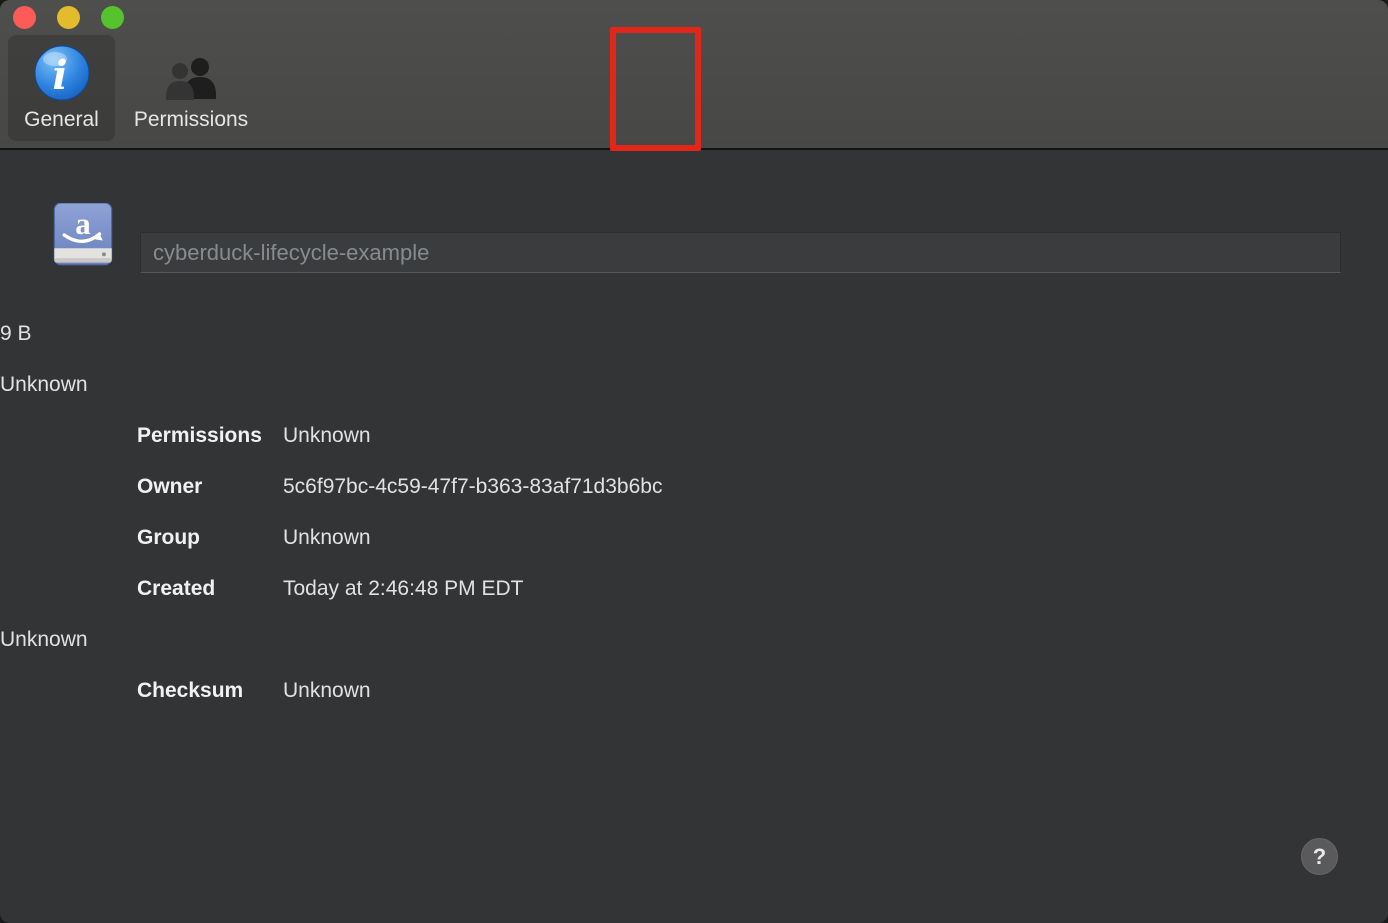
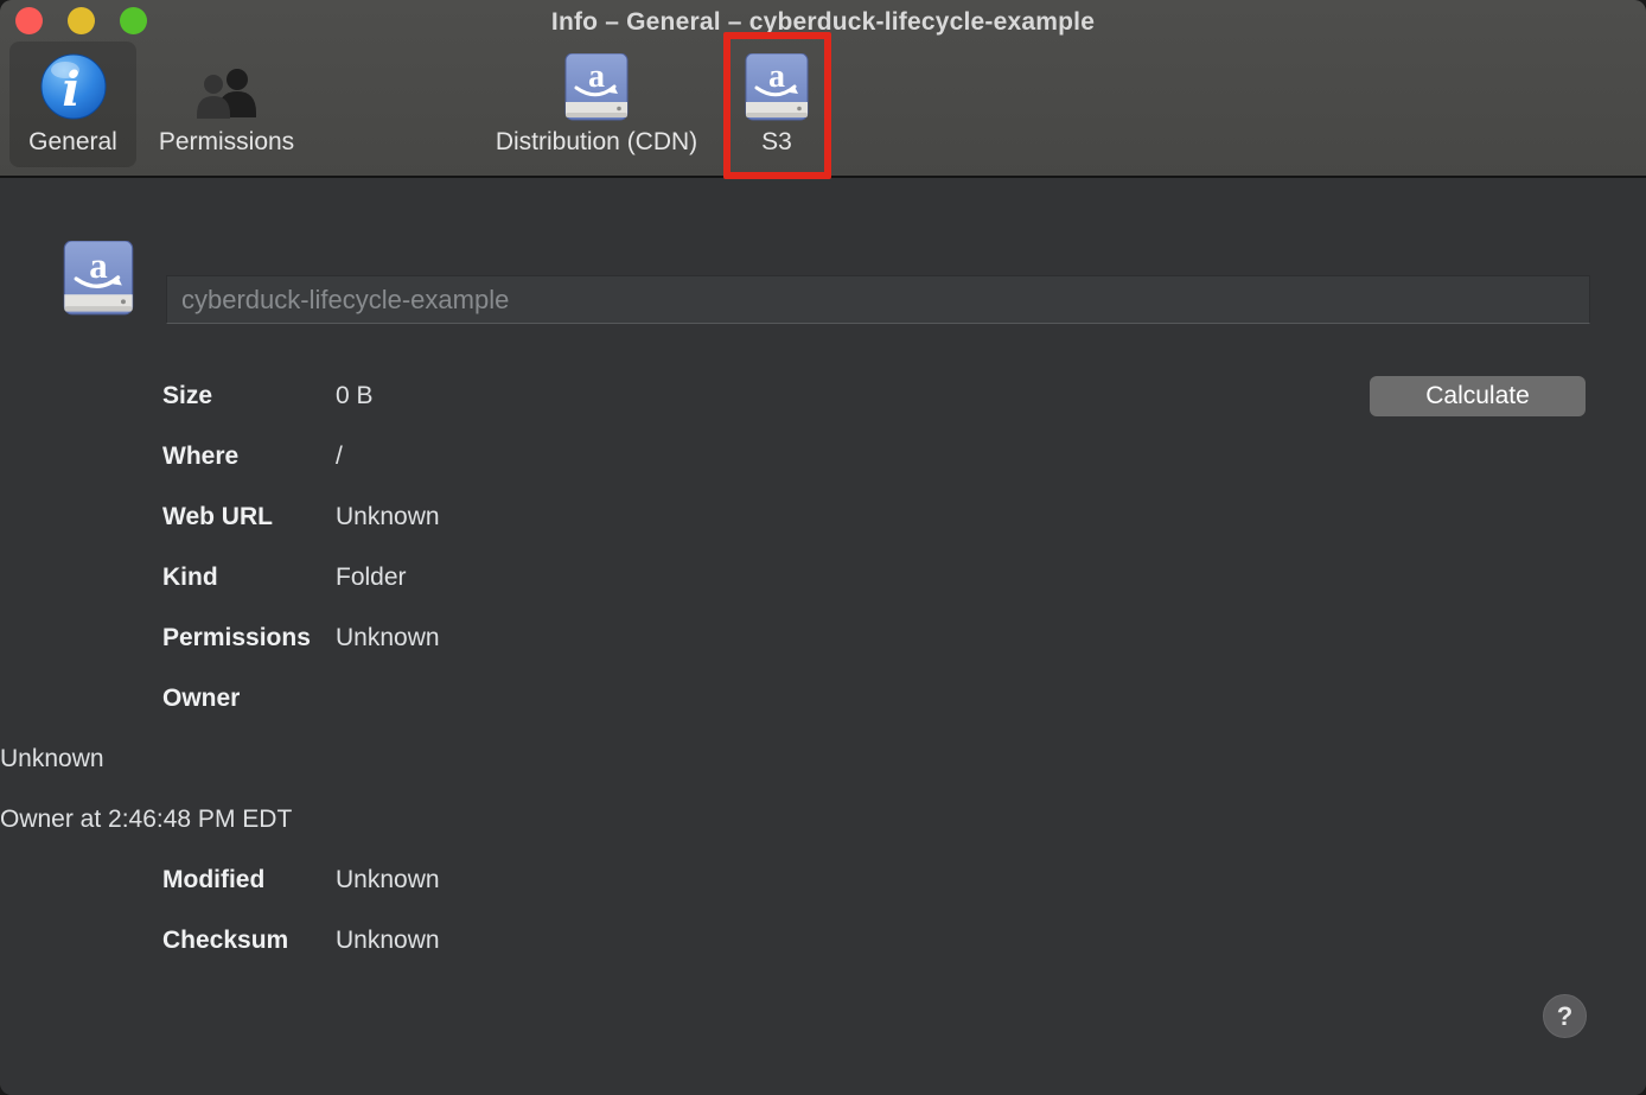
+ Info – General – cyberduck-lifecycle-example
  General
  Permissions
+ Distribution (CDN)
+ S3
  cyberduck-lifecycle-example
+ Size
- 9 B
+ 0 B
+ Calculate
+ Where
+ /
+ Web URL
  Unknown
+ Kind
+ Folder
  Permissions
  Unknown
  Owner
- 5c6f97bc-4c59-47f7-b363-83af71d3b6bc
- Group
  Unknown
- Created
- Today at 2:46:48 PM EDT
+ Owner at 2:46:48 PM EDT
+ Modified
  Unknown
  Checksum
  Unknown
  ?
